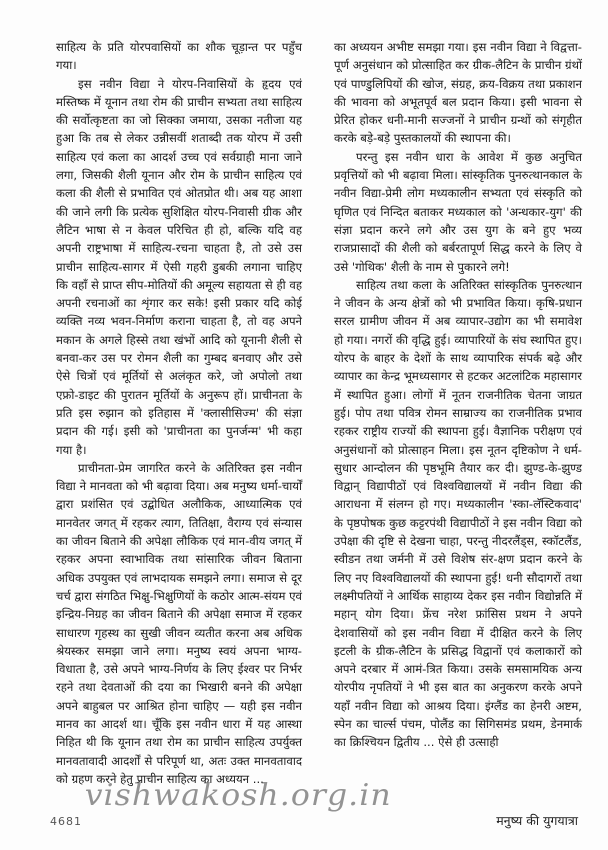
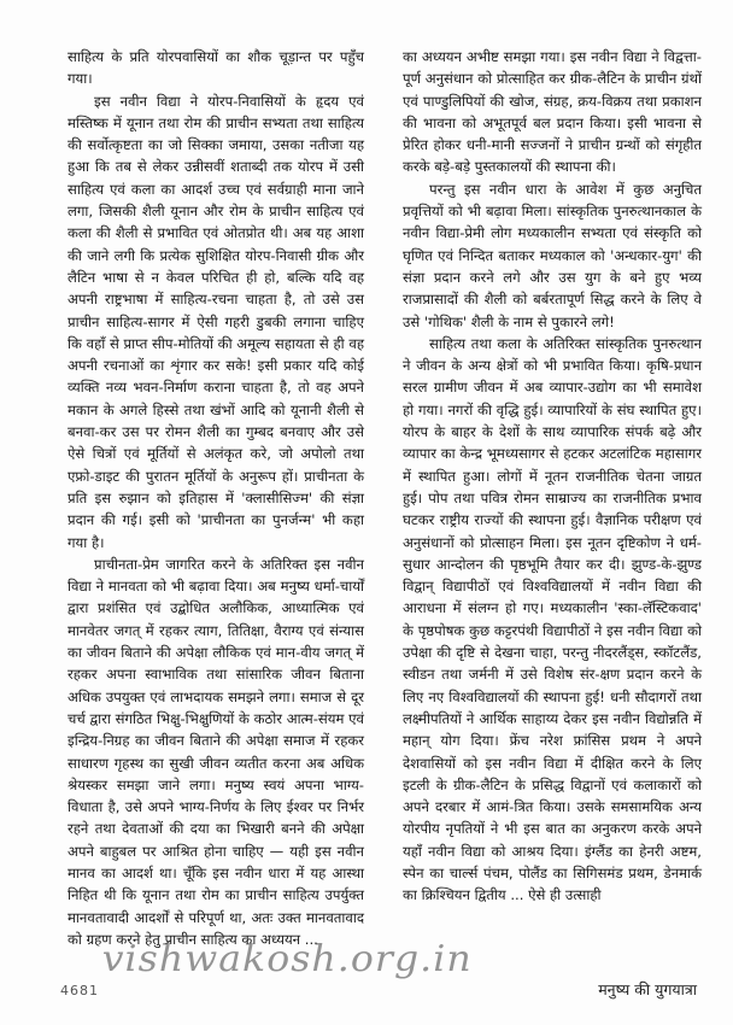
  साहित्य के प्रति योरपवासियों का शौक चूड़ान्त पर पहुँच गया।
  इस नवीन विद्या ने योरप-निवासियों के हृदय एवं मस्तिष्क में यूनान तथा रोम की प्राचीन सभ्यता तथा साहित्य की सर्वोत्कृष्टता का जो सिक्का जमाया, उसका नतीजा यह हुआ कि तब से लेकर उन्नीसवीं शताब्दी तक योरप में उसी साहित्य एवं कला का आदर्श उच्च एवं सर्वग्राही माना जाने लगा, जिसकी शैली यूनान और रोम के प्राचीन साहित्य एवं कला की शैली से प्रभावित एवं ओतप्रोत थी। अब यह आशा की जाने लगी कि प्रत्येक सुशिक्षित योरप-निवासी ग्रीक और लैटिन भाषा से न केवल परिचित ही हो, बल्कि यदि वह अपनी राष्ट्रभाषा में साहित्य-रचना चाहता है, तो उसे उस प्राचीन साहित्य-सागर में ऐसी गहरी डुबकी लगाना चाहिए कि वहाँ से प्राप्त सीप-मोतियों की अमूल्य सहायता से ही वह अपनी रचनाओं का शृंगार कर सके! इसी प्रकार यदि कोई व्यक्ति नव्य भवन-निर्माण कराना चाहता है, तो वह अपने मकान के अगले हिस्से तथा खंभों आदि को यूनानी शैली से बनवा-कर उस पर रोमन शैली का गुम्बद बनवाए और उसे ऐसे चित्रों एवं मूर्तियों से अलंकृत करे, जो अपोलो तथा एफ्रो-डाइट की पुरातन मूर्तियों के अनुरूप हों। प्राचीनता के प्रति इस रुझान को इतिहास में 'क्लासीसिज्म' की संज्ञा प्रदान की गई। इसी को 'प्राचीनता का पुनर्जन्म' भी कहा गया है।
  प्राचीनता-प्रेम जागरित करने के अतिरिक्त इस नवीन विद्या ने मानवता को भी बढ़ावा दिया। अब मनुष्य धर्मा-चार्यों द्वारा प्रशंसित एवं उद्बोधित अलौकिक, आध्यात्मिक एवं मानवेतर जगत् में रहकर त्याग, तितिक्षा, वैराग्य एवं संन्यास का जीवन बिताने की अपेक्षा लौकिक एवं मान-वीय जगत् में रहकर अपना स्वाभाविक तथा सांसारिक जीवन बिताना अधिक उपयुक्त एवं लाभदायक समझने लगा। समाज से दूर चर्च द्वारा संगठित भिक्षु-भिक्षुणियों के कठोर आत्म-संयम एवं इन्द्रिय-निग्रह का जीवन बिताने की अपेक्षा समाज में रहकर साधारण गृहस्थ का सुखी जीवन व्यतीत करना अब अधिक श्रेयस्कर समझा जाने लगा। मनुष्य स्वयं अपना भाग्य-विधाता है, उसे अपने भाग्य-निर्णय के लिए ईश्वर पर निर्भर रहने तथा देवताओं की दया का भिखारी बनने की अपेक्षा अपने बाहुबल पर आश्रित होना चाहिए — यही इस नवीन मानव का आदर्श था। चूँकि इस नवीन धारा में यह आस्था निहित थी कि यूनान तथा रोम का प्राचीन साहित्य उपर्युक्त मानवतावादी आदर्शों से परिपूर्ण था, अतः उक्त मानवतावाद को ग्रहण करने हेतु प्राचीन साहित्य का अध्ययन ...
  का अध्ययन अभीष्ट समझा गया। इस नवीन विद्या ने विद्वत्ता-पूर्ण अनुसंधान को प्रोत्साहित कर ग्रीक-लैटिन के प्राचीन ग्रंथों एवं पाण्डुलिपियों की खोज, संग्रह, क्रय-विक्रय तथा प्रकाशन की भावना को अभूतपूर्व बल प्रदान किया। इसी भावना से प्रेरित होकर धनी-मानी सज्जनों ने प्राचीन ग्रन्थों को संगृहीत करके बड़े-बड़े पुस्तकालयों की स्थापना की।
  परन्तु इस नवीन धारा के आवेश में कुछ अनुचित प्रवृत्तियों को भी बढ़ावा मिला। सांस्कृतिक पुनरुत्थानकाल के नवीन विद्या-प्रेमी लोग मध्यकालीन सभ्यता एवं संस्कृति को घृणित एवं निन्दित बताकर मध्यकाल को 'अन्धकार-युग' की संज्ञा प्रदान करने लगे और उस युग के बने हुए भव्य राजप्रासादों की शैली को बर्बरतापूर्ण सिद्ध करने के लिए वे उसे 'गोथिक' शैली के नाम से पुकारने लगे!
- साहित्य तथा कला के अतिरिक्त सांस्कृतिक पुनरुत्थान ने जीवन के अन्य क्षेत्रों को भी प्रभावित किया। कृषि-प्रधान सरल ग्रामीण जीवन में अब व्यापार-उद्योग का भी समावेश हो गया। नगरों की वृद्धि हुई। व्यापारियों के संघ स्थापित हुए। योरप के बाहर के देशों के साथ व्यापारिक संपर्क बढ़े और व्यापार का केन्द्र भूमध्यसागर से हटकर अटलांटिक महासागर में स्थापित हुआ। लोगों में नूतन राजनीतिक चेतना जाग्रत हुई। पोप तथा पवित्र रोमन साम्राज्य का राजनीतिक प्रभाव रहकर राष्ट्रीय राज्यों की स्थापना हुई। वैज्ञानिक परीक्षण एवं अनुसंधानों को प्रोत्साहन मिला। इस नूतन दृष्टिकोण ने धर्म-सुधार आन्दोलन की पृष्ठभूमि तैयार कर दी। झुण्ड-के-झुण्ड विद्वान् विद्यापीठों एवं विश्वविद्यालयों में नवीन विद्या की आराधना में संलग्न हो गए। मध्यकालीन 'स्का-लॅस्टिकवाद' के पृष्ठपोषक कुछ कट्टरपंथी विद्यापीठों ने इस नवीन विद्या को उपेक्षा की दृष्टि से देखना चाहा, परन्तु नीदरलैंड्स, स्कॉटलैंड, स्वीडन तथा जर्मनी में उसे विशेष संर-क्षण प्रदान करने के लिए नए विश्वविद्यालयों की स्थापना हुई! धनी सौदागरों तथा लक्ष्मीपतियों ने आर्थिक साहाय्य देकर इस नवीन विद्योन्नति में महान् योग दिया। फ्रेंच नरेश फ्रांसिस प्रथम ने अपने देशवासियों को इस नवीन विद्या में दीक्षित करने के लिए इटली के ग्रीक-लैटिन के प्रसिद्ध विद्वानों एवं कलाकारों को अपने दरबार में आमं-त्रित किया। उसके समसामयिक अन्य योरपीय नृपतियों ने भी इस बात का अनुकरण करके अपने यहाँ नवीन विद्या को आश्रय दिया। इंग्लैंड का हेनरी अष्टम, स्पेन का चार्ल्स पंचम, पोलैंड का सिगिसमंड प्रथम, डेनमार्क का क्रिश्चियन द्वितीय ... ऐसे ही उत्साही
+ साहित्य तथा कला के अतिरिक्त सांस्कृतिक पुनरुत्थान ने जीवन के अन्य क्षेत्रों को भी प्रभावित किया। कृषि-प्रधान सरल ग्रामीण जीवन में अब व्यापार-उद्योग का भी समावेश हो गया। नगरों की वृद्धि हुई। व्यापारियों के संघ स्थापित हुए। योरप के बाहर के देशों के साथ व्यापारिक संपर्क बढ़े और व्यापार का केन्द्र भूमध्यसागर से हटकर अटलांटिक महासागर में स्थापित हुआ। लोगों में नूतन राजनीतिक चेतना जाग्रत हुई। पोप तथा पवित्र रोमन साम्राज्य का राजनीतिक प्रभाव घटकर राष्ट्रीय राज्यों की स्थापना हुई। वैज्ञानिक परीक्षण एवं अनुसंधानों को प्रोत्साहन मिला। इस नूतन दृष्टिकोण ने धर्म-सुधार आन्दोलन की पृष्ठभूमि तैयार कर दी। झुण्ड-के-झुण्ड विद्वान् विद्यापीठों एवं विश्वविद्यालयों में नवीन विद्या की आराधना में संलग्न हो गए। मध्यकालीन 'स्का-लॅस्टिकवाद' के पृष्ठपोषक कुछ कट्टरपंथी विद्यापीठों ने इस नवीन विद्या को उपेक्षा की दृष्टि से देखना चाहा, परन्तु नीदरलैंड्स, स्कॉटलैंड, स्वीडन तथा जर्मनी में उसे विशेष संर-क्षण प्रदान करने के लिए नए विश्वविद्यालयों की स्थापना हुई! धनी सौदागरों तथा लक्ष्मीपतियों ने आर्थिक साहाय्य देकर इस नवीन विद्योन्नति में महान् योग दिया। फ्रेंच नरेश फ्रांसिस प्रथम ने अपने देशवासियों को इस नवीन विद्या में दीक्षित करने के लिए इटली के ग्रीक-लैटिन के प्रसिद्ध विद्वानों एवं कलाकारों को अपने दरबार में आमं-त्रित किया। उसके समसामयिक अन्य योरपीय नृपतियों ने भी इस बात का अनुकरण करके अपने यहाँ नवीन विद्या को आश्रय दिया। इंग्लैंड का हेनरी अष्टम, स्पेन का चार्ल्स पंचम, पोलैंड का सिगिसमंड प्रथम, डेनमार्क का क्रिश्चियन द्वितीय ... ऐसे ही उत्साही
  vishwakosh.org.in
  4681
  मनुष्य की युगयात्रा
